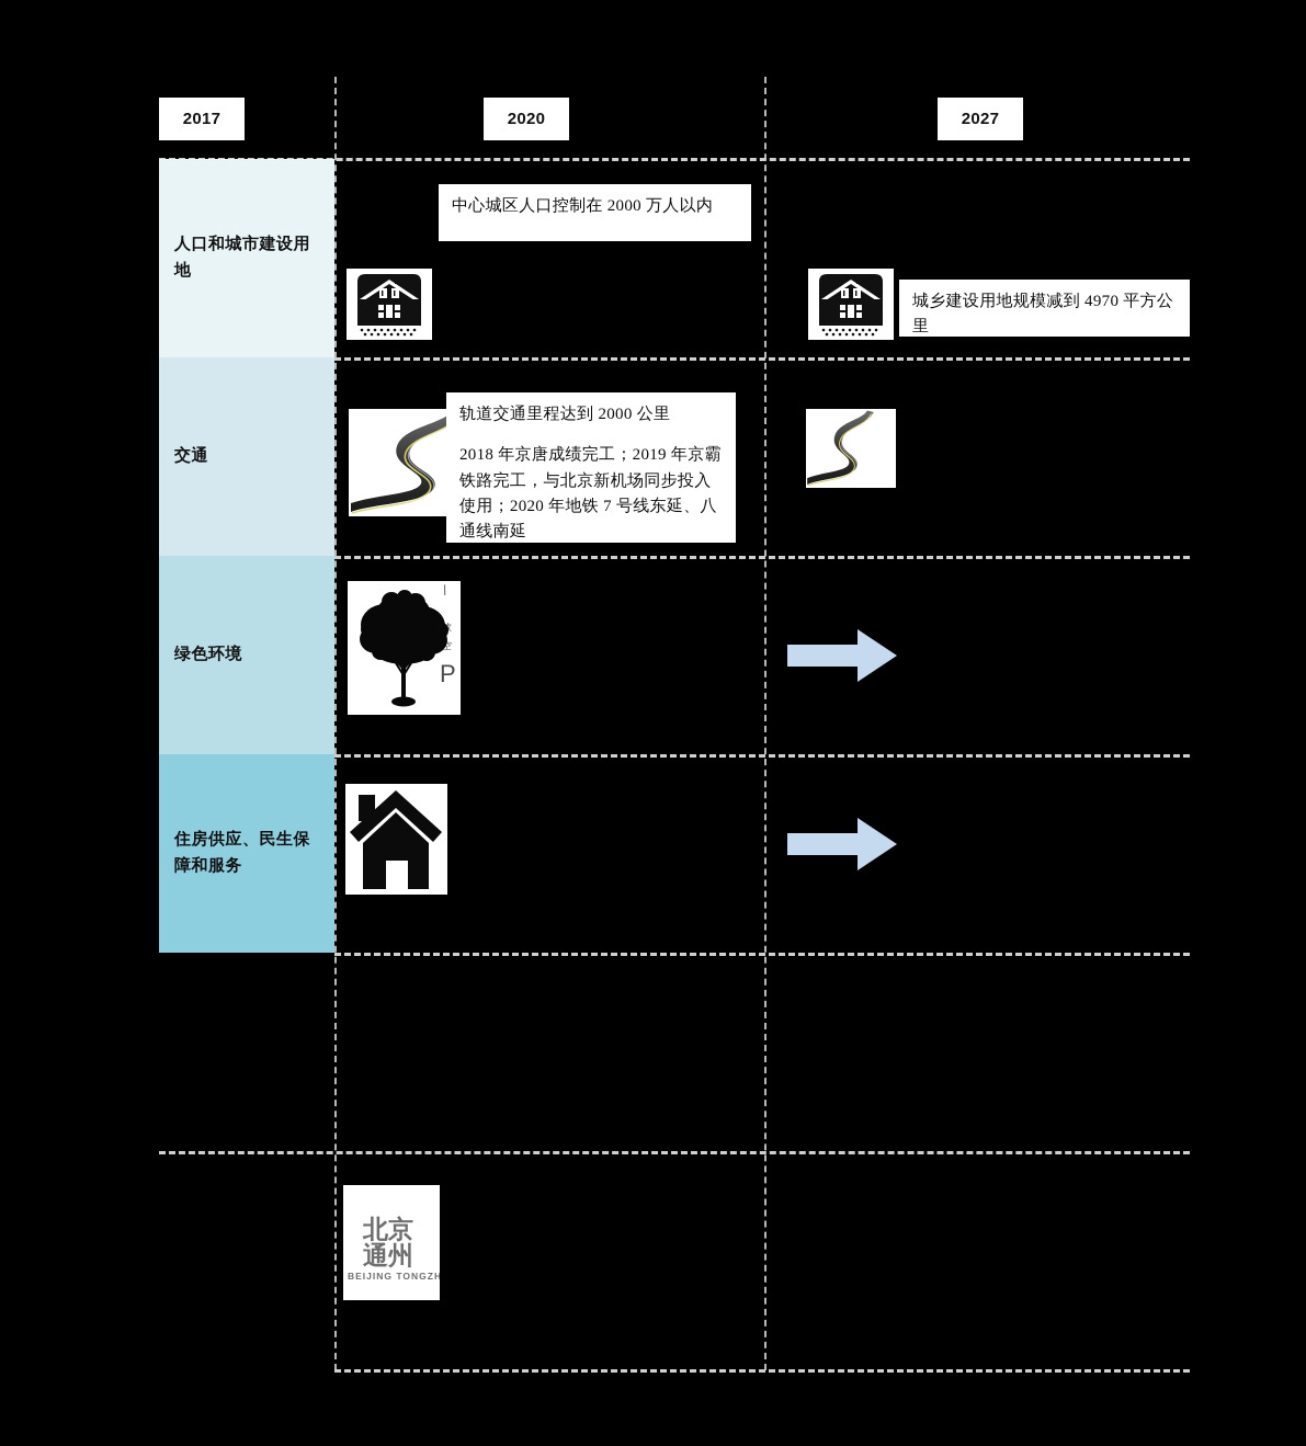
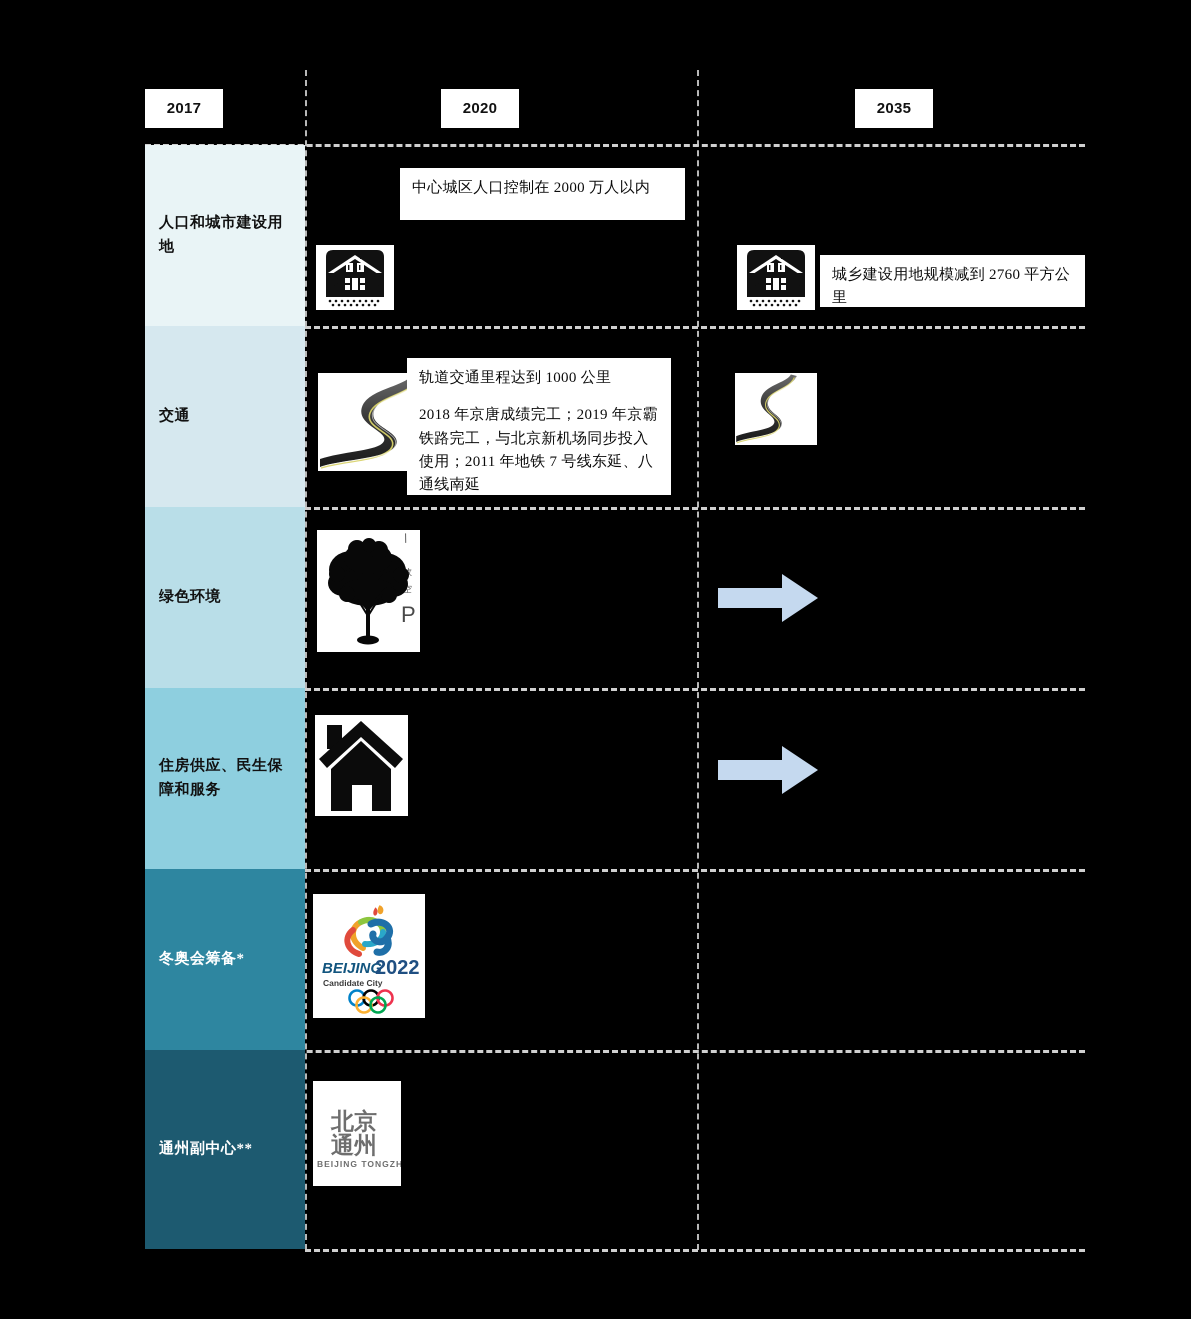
  2017
  2020
- 2027
+ 2035
  人口和城市建设用地
  交通
  绿色环境
  住房供应、民生保障和服务
+ 冬奥会筹备*
+ 通州副中心**
  中心城区人口控制在 2000 万人以内
- 城乡建设用地规模减到 4970 平方公里
+ 城乡建设用地规模减到 2760 平方公里
- 轨道交通里程达到 2000 公里
+ 轨道交通里程达到 1000 公里
- 2018 年京唐成绩完工；2019 年京霸铁路完工，与北京新机场同步投入使用；2020 年地铁 7 号线东延、八通线南延
+ 2018 年京唐成绩完工；2019 年京霸铁路完工，与北京新机场同步投入使用；2011 年地铁 7 号线东延、八通线南延
  空
  P
+ BEIJING
+ 2022
+ Candidate City
  北京
  通州
  BEIJING TONGZH
